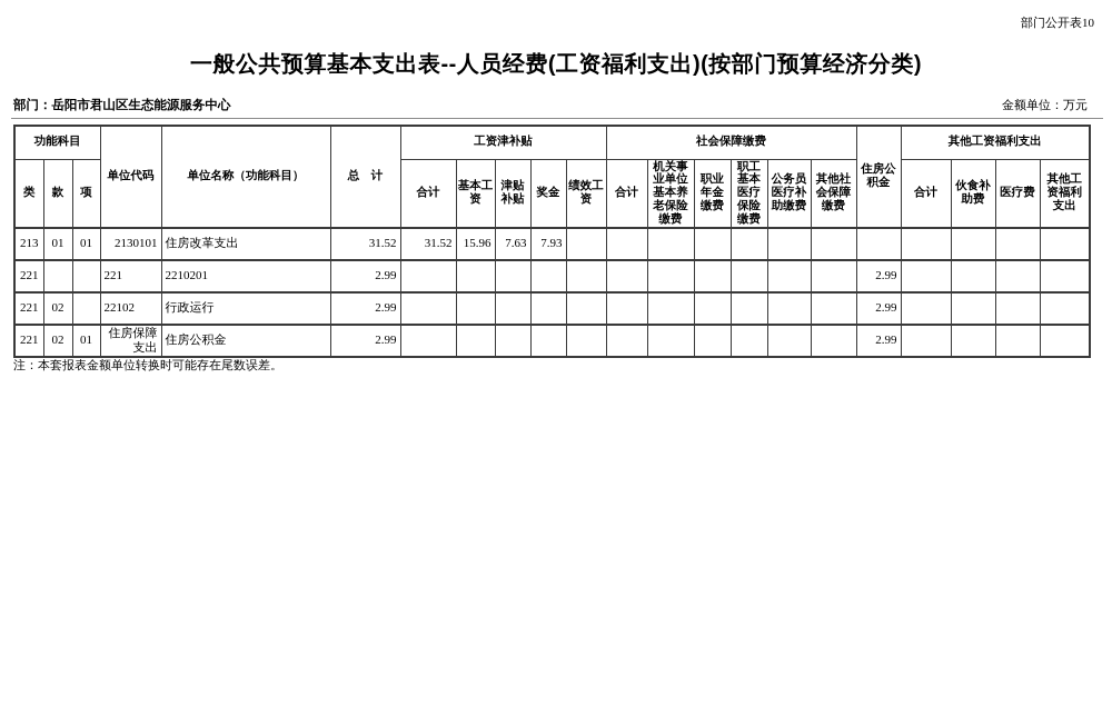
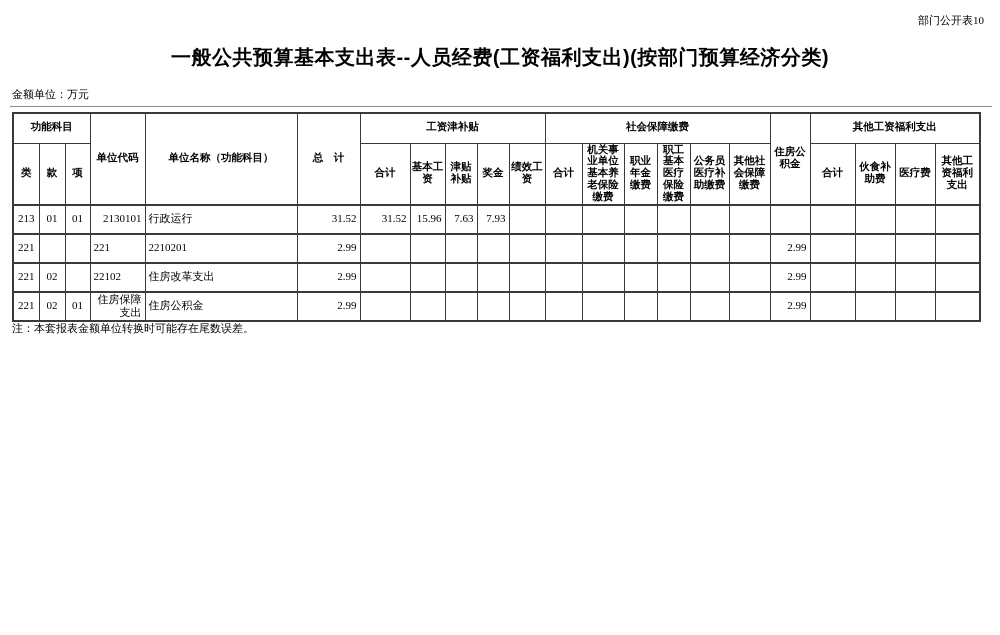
  部门公开表10
  一般公共预算基本支出表--人员经费(工资福利支出)(按部门预算经济分类)
- 部门：岳阳市君山区生态能源服务中心
  金额单位：万元
  功能科目	单位代码	单位名称（功能科目）	总 计	工资津补贴	社会保障缴费	住房公积金	其他工资福利支出
  类	款	项	合计	基本工资	津贴补贴	奖金	绩效工资	合计	机关事业单位基本养老保险缴费	职业年金缴费	职工基本医疗保险缴费	公务员医疗补助缴费	其他社会保障缴费	合计	伙食补助费	医疗费	其他工资福利支出
- 213	01	01	2130101	住房改革支出	31.52	31.52	15.96	7.63	7.93
+ 213	01	01	2130101	行政运行	31.52	31.52	15.96	7.63	7.93
  221			221	2210201	2.99												2.99
- 221	02		22102	行政运行	2.99												2.99
+ 221	02		22102	住房改革支出	2.99												2.99
  221	02	01	住房保障支出	住房公积金	2.99												2.99
  注：本套报表金额单位转换时可能存在尾数误差。
